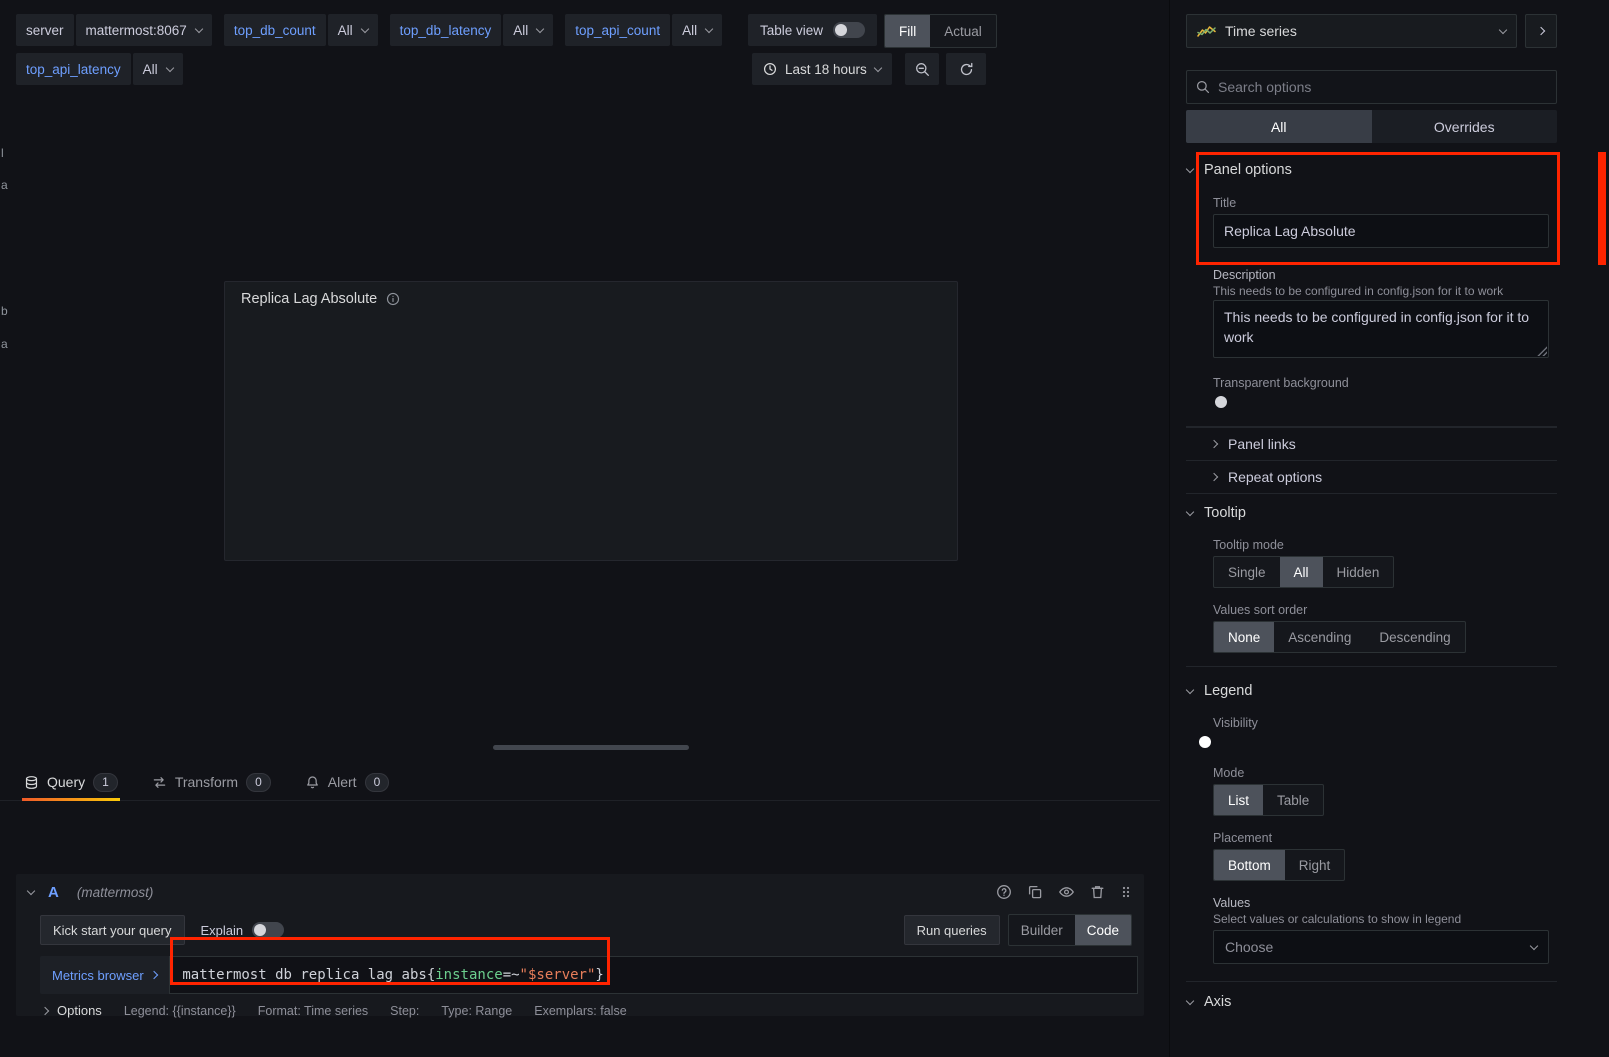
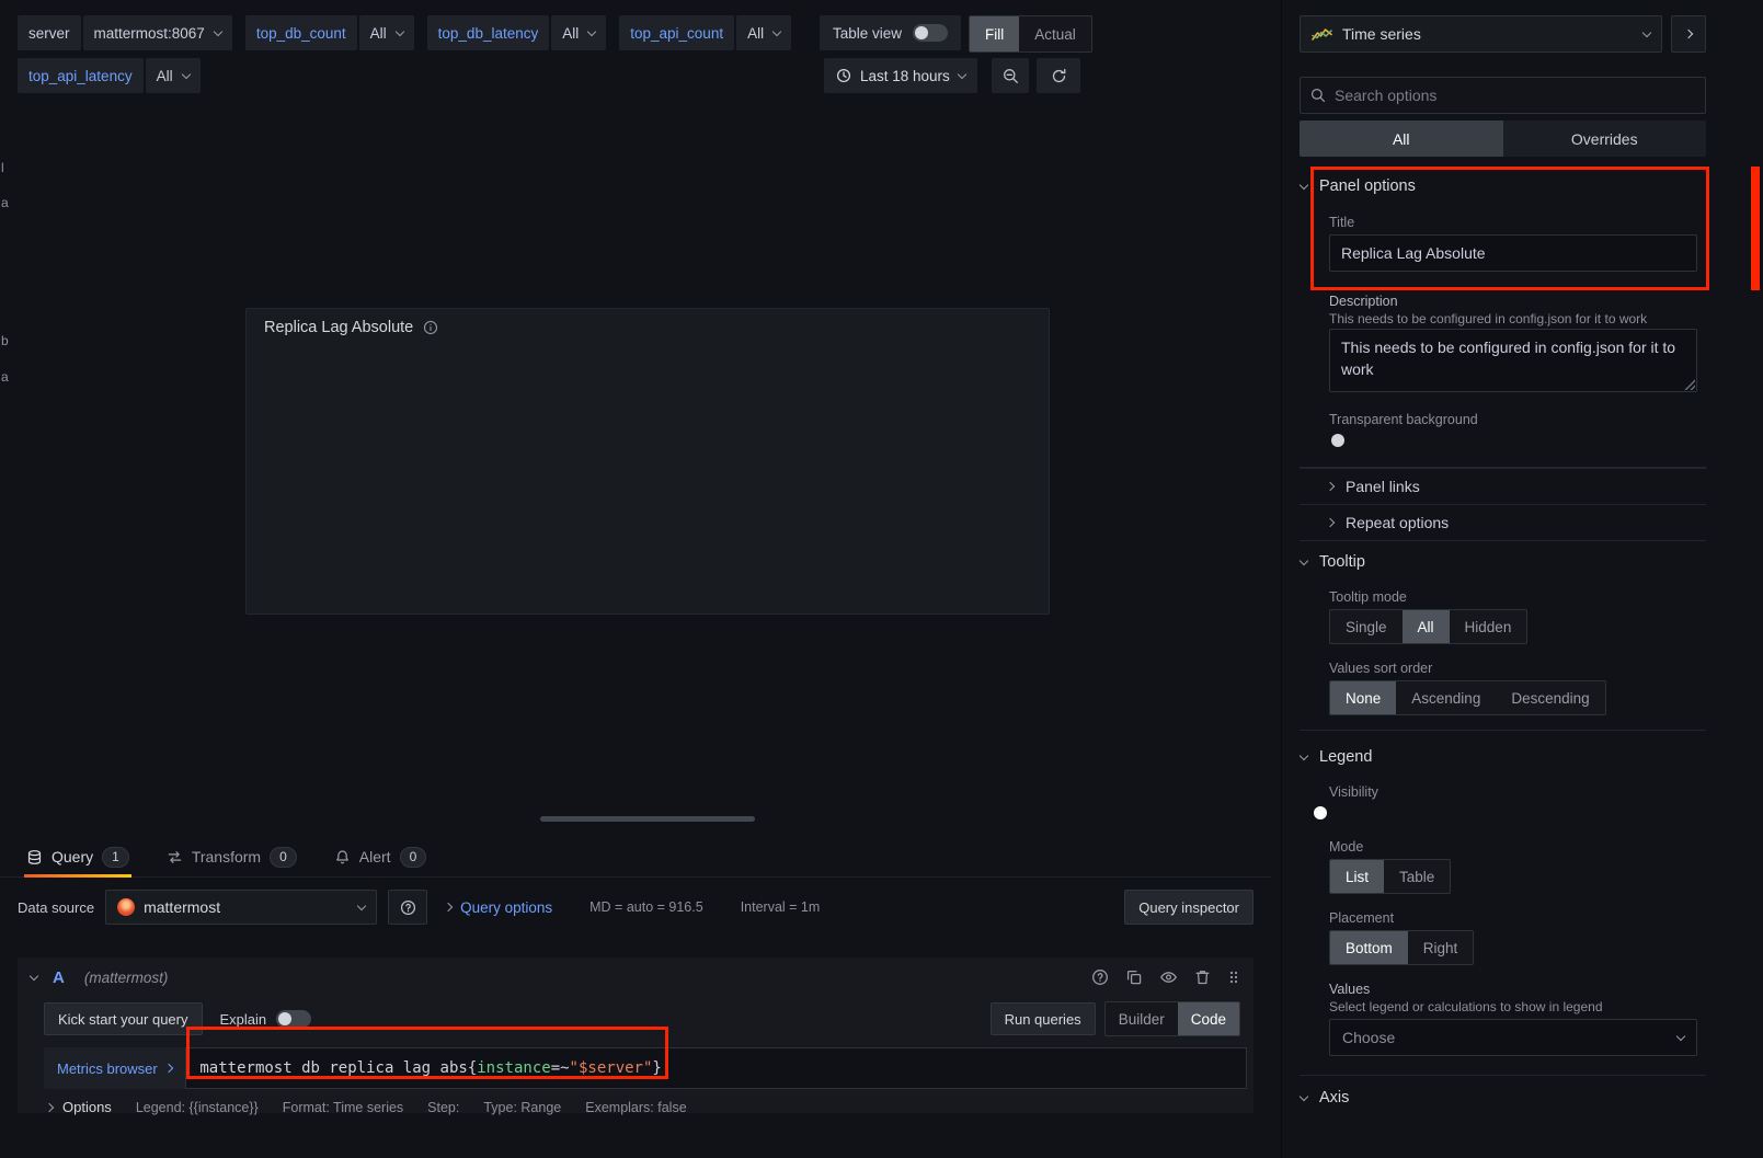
  l
  a
  b
  a
  server
  mattermost:8067
  top_db_count
  All
  top_db_latency
  All
  top_api_count
  All
  top_api_latency
  All
  Table view
  Fill
  Actual
  Last 18 hours
  Replica Lag Absolute
  Query
  1
  Transform
  0
  Alert
  0
+ Data source
+ mattermost
+ Query options
+ MD = auto = 916.5
+ Interval = 1m
+ Query inspector
  A
  (mattermost)
  Kick start your query
  Explain
  Run queries
  Builder
  Code
  Metrics browser
  mattermost_db_replica_lag_abs
  {
  instance
  =~
  "$server"
  }
  Options
  Legend: {{instance}}
  Format: Time series
  Step:
  Type: Range
  Exemplars: false
  Time series
  Search options
  All
  Overrides
  Panel options
  Title
  Replica Lag Absolute
  Description
  This needs to be configured in config.json for it to work
  Transparent background
  Panel links
  Repeat options
  Tooltip
  Tooltip mode
  Single
  All
  Hidden
  Values sort order
  None
  Ascending
  Descending
  Legend
  Visibility
  Mode
  List
  Table
  Placement
  Bottom
  Right
  Values
- Select values or calculations to show in legend
+ Select legend or calculations to show in legend
  Choose
  Axis
